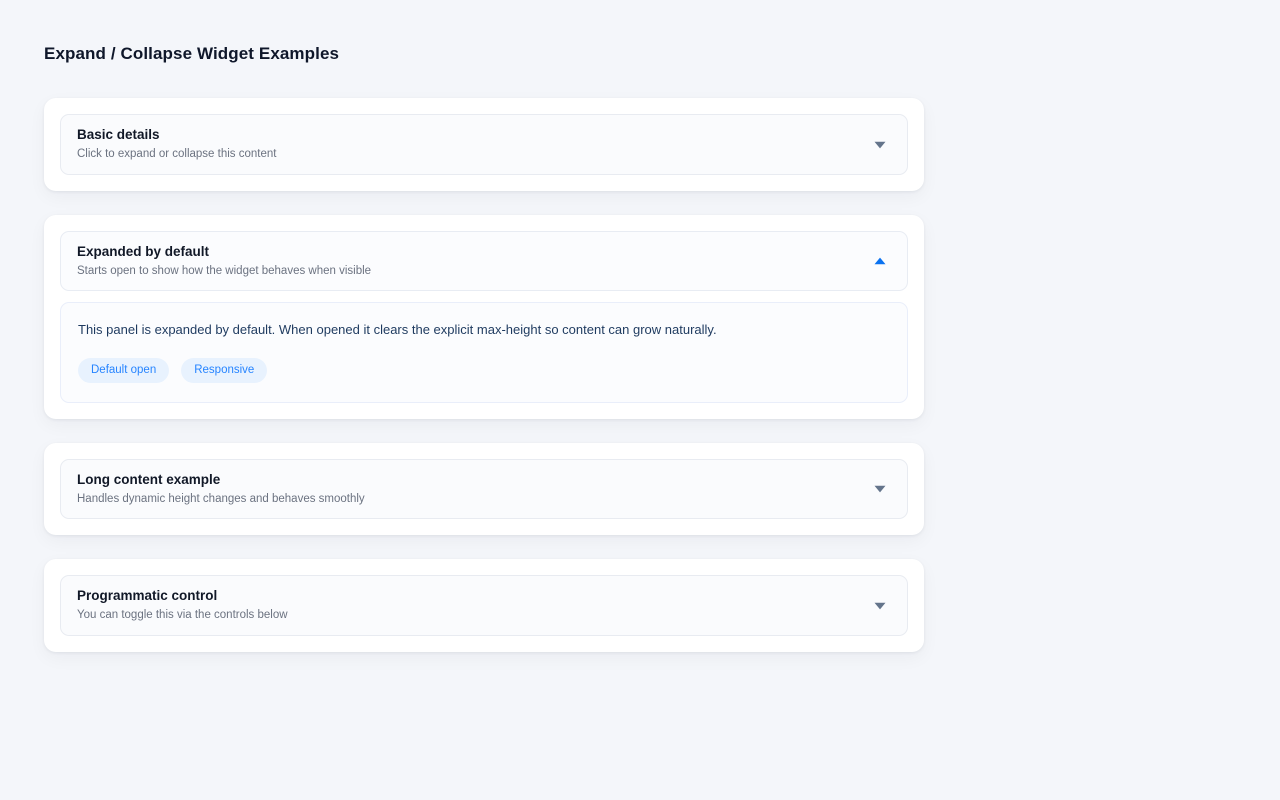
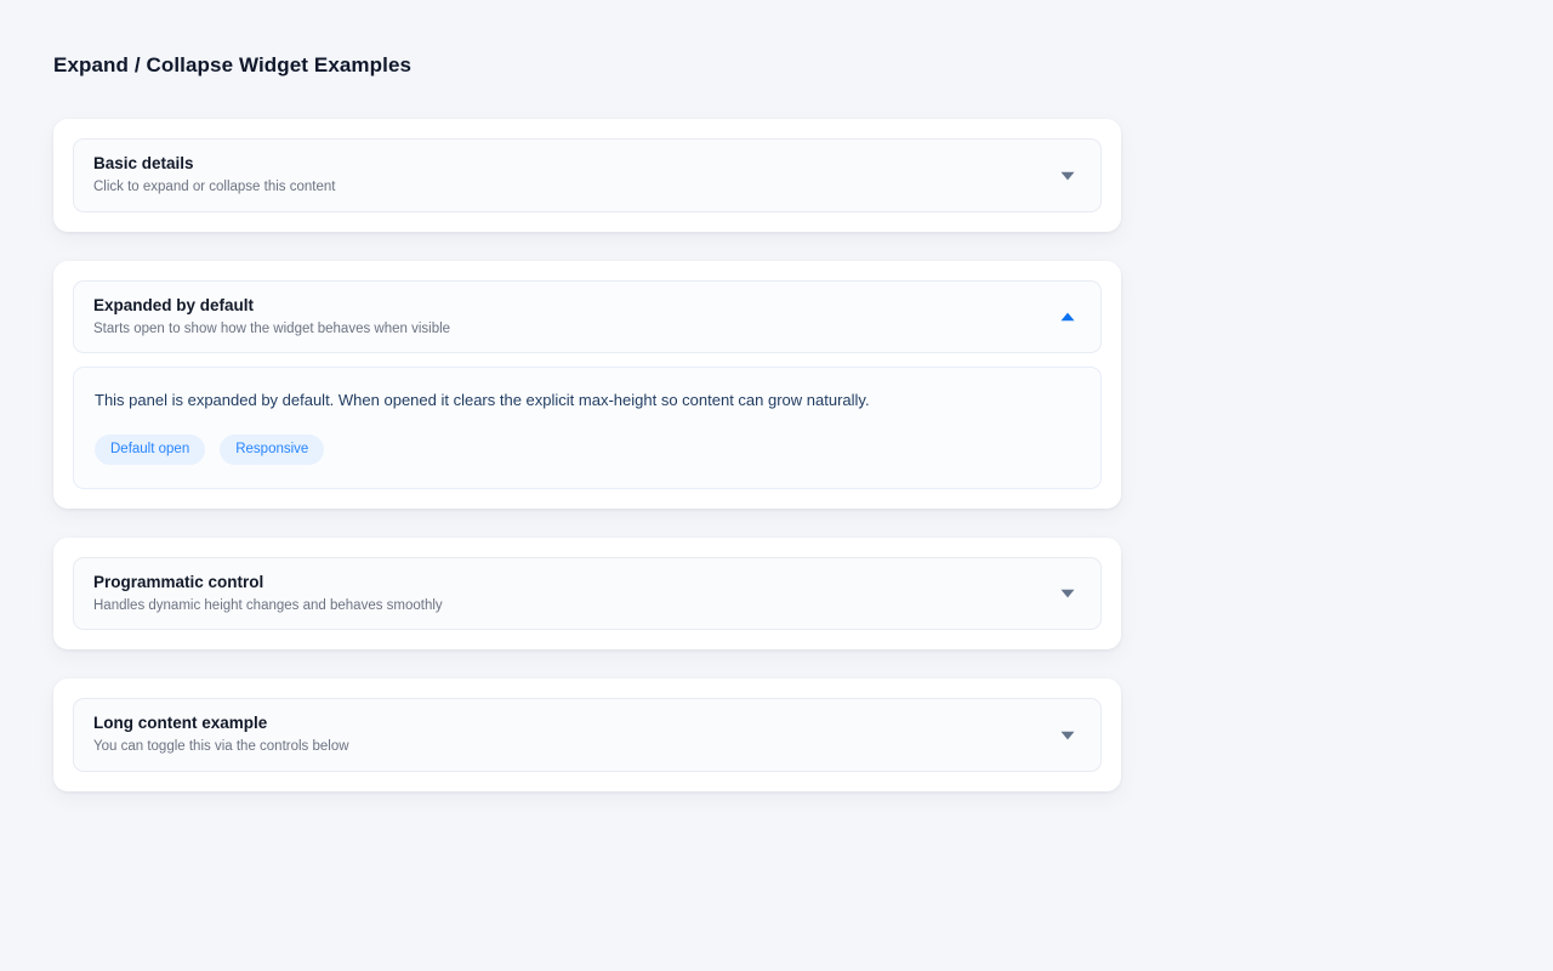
  Expand / Collapse Widget Examples
  Basic details
  Click to expand or collapse this content
  Expanded by default
  Starts open to show how the widget behaves when visible
  This panel is expanded by default. When opened it clears the explicit max-height so content can grow naturally.
  Default open
  Responsive
- Long content example
+ Programmatic control
  Handles dynamic height changes and behaves smoothly
- Programmatic control
+ Long content example
  You can toggle this via the controls below
